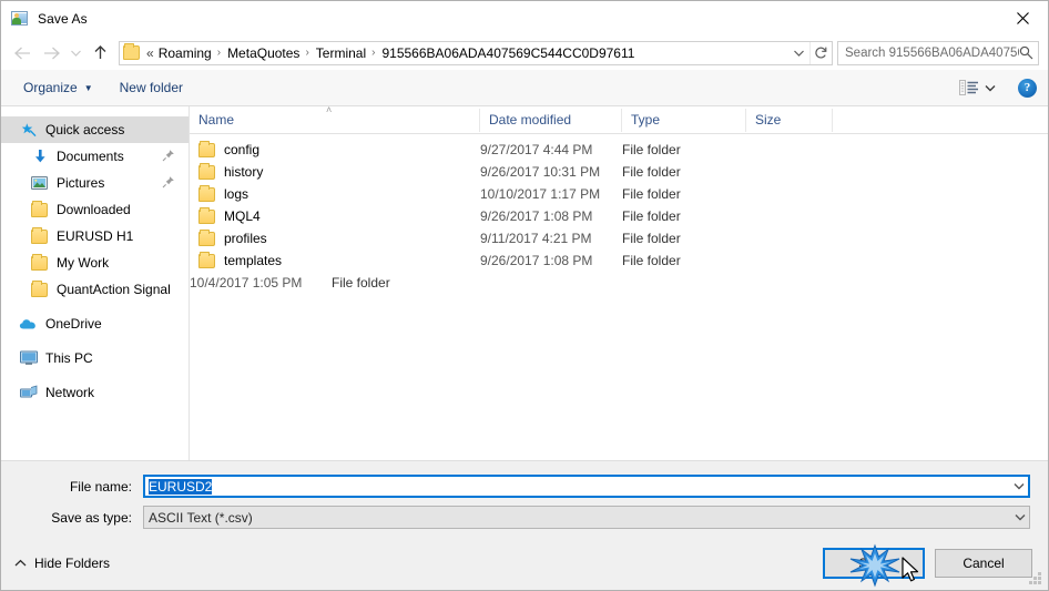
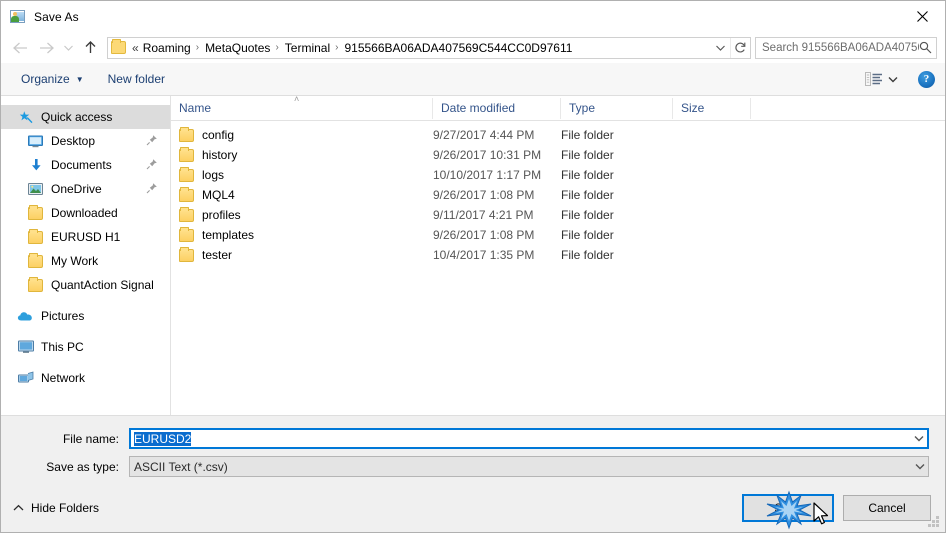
  Save As
  «
  Roaming
  ›
  MetaQuotes
  ›
  Terminal
  ›
  915566BA06ADA407569C544CC0D97611
  Search 915566BA06ADA4075
  Organize
  ▼
  New folder
  ?
  Quick access
+ Desktop
  Documents
- Pictures
+ OneDrive
  Downloaded
  EURUSD H1
  My Work
  QuantAction Signal
- OneDrive
+ Pictures
  This PC
  Network
  Name
  ˄
  Date modified
  Type
  Size
  config
  9/27/2017 4:44 PM
  File folder
  history
  9/26/2017 10:31 PM
  File folder
  logs
  10/10/2017 1:17 PM
  File folder
  MQL4
  9/26/2017 1:08 PM
  File folder
  profiles
  9/11/2017 4:21 PM
  File folder
  templates
  9/26/2017 1:08 PM
  File folder
+ tester
- 10/4/2017 1:05 PM
+ 10/4/2017 1:35 PM
  File folder
  File name:
  EURUSD2
  Save as type:
  ASCII Text (*.csv)
  Hide Folders
  Cancel
